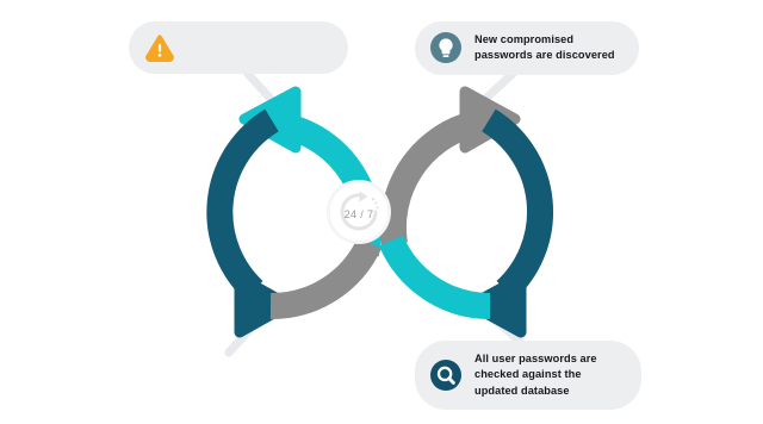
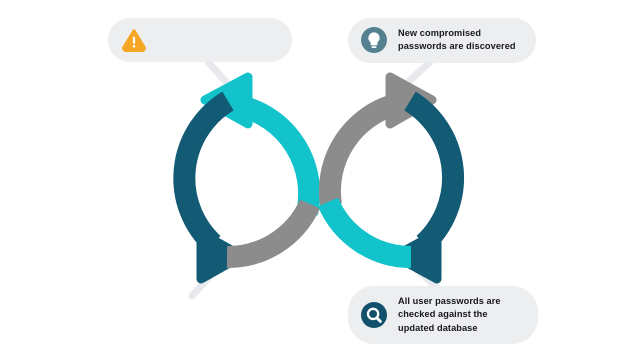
- 24 / 7
  New compromised passwords are discovered
  All user passwords are checked against the updated database
